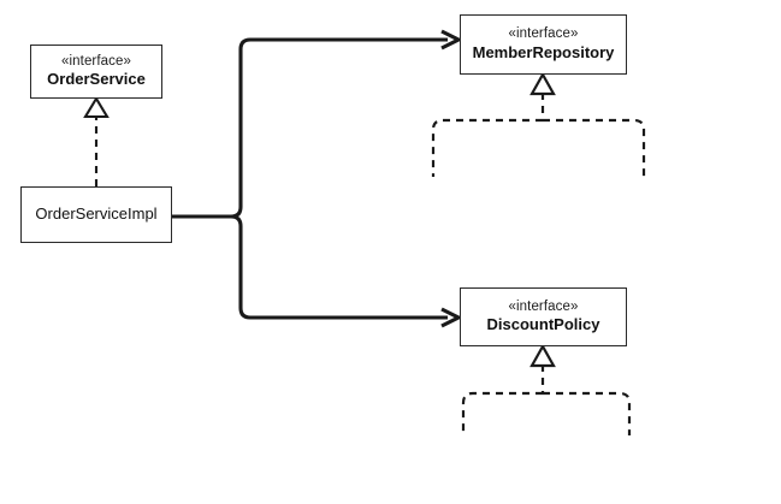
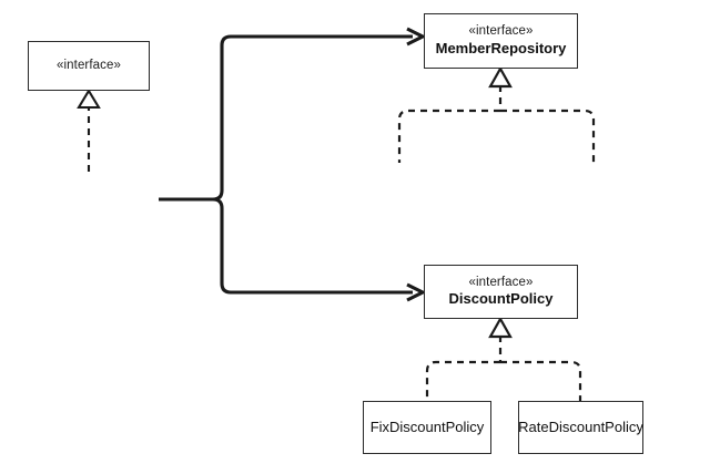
  «interface»
- OrderService
- OrderServiceImpl
  «interface»
  MemberRepository
  «interface»
  DiscountPolicy
+ FixDiscountPolicy
+ RateDiscountPolicy
